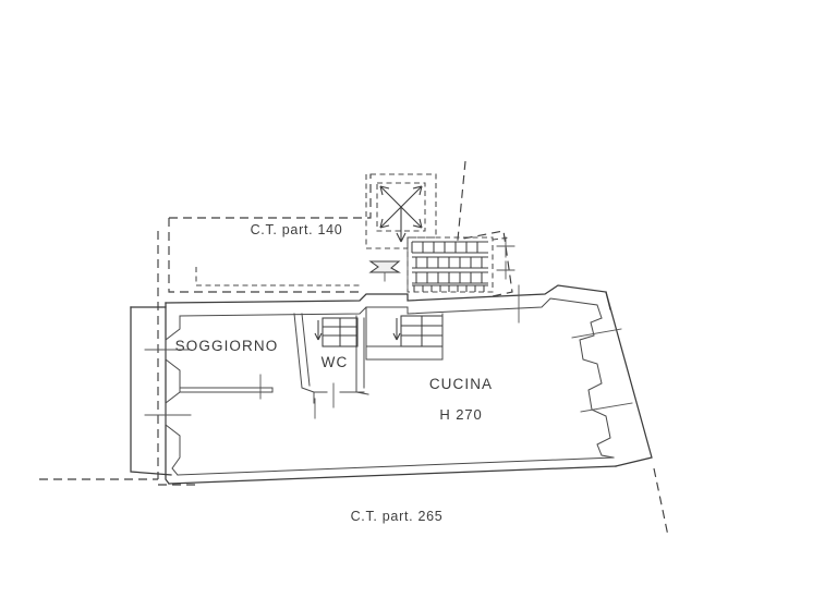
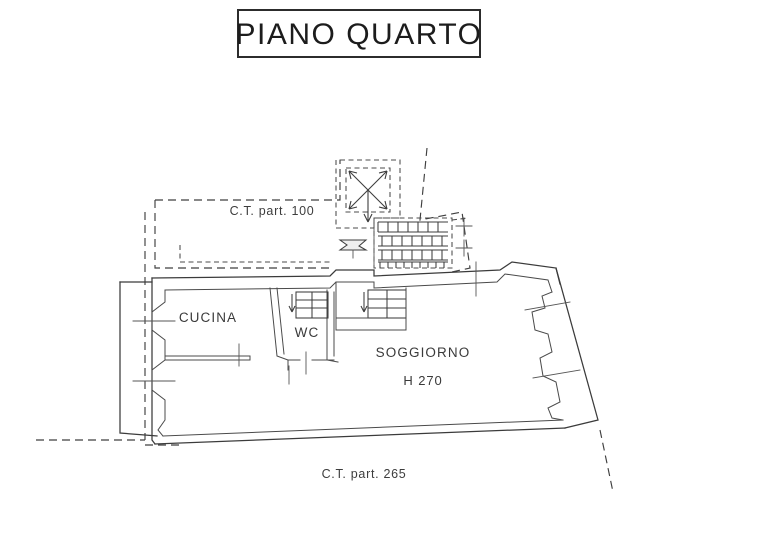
+ PIANO QUARTO
- SOGGIORNO
+ CUCINA
  WC
- CUCINA
+ SOGGIORNO
  H 270
- C.T. part. 140
+ C.T. part. 100
  C.T. part. 265
